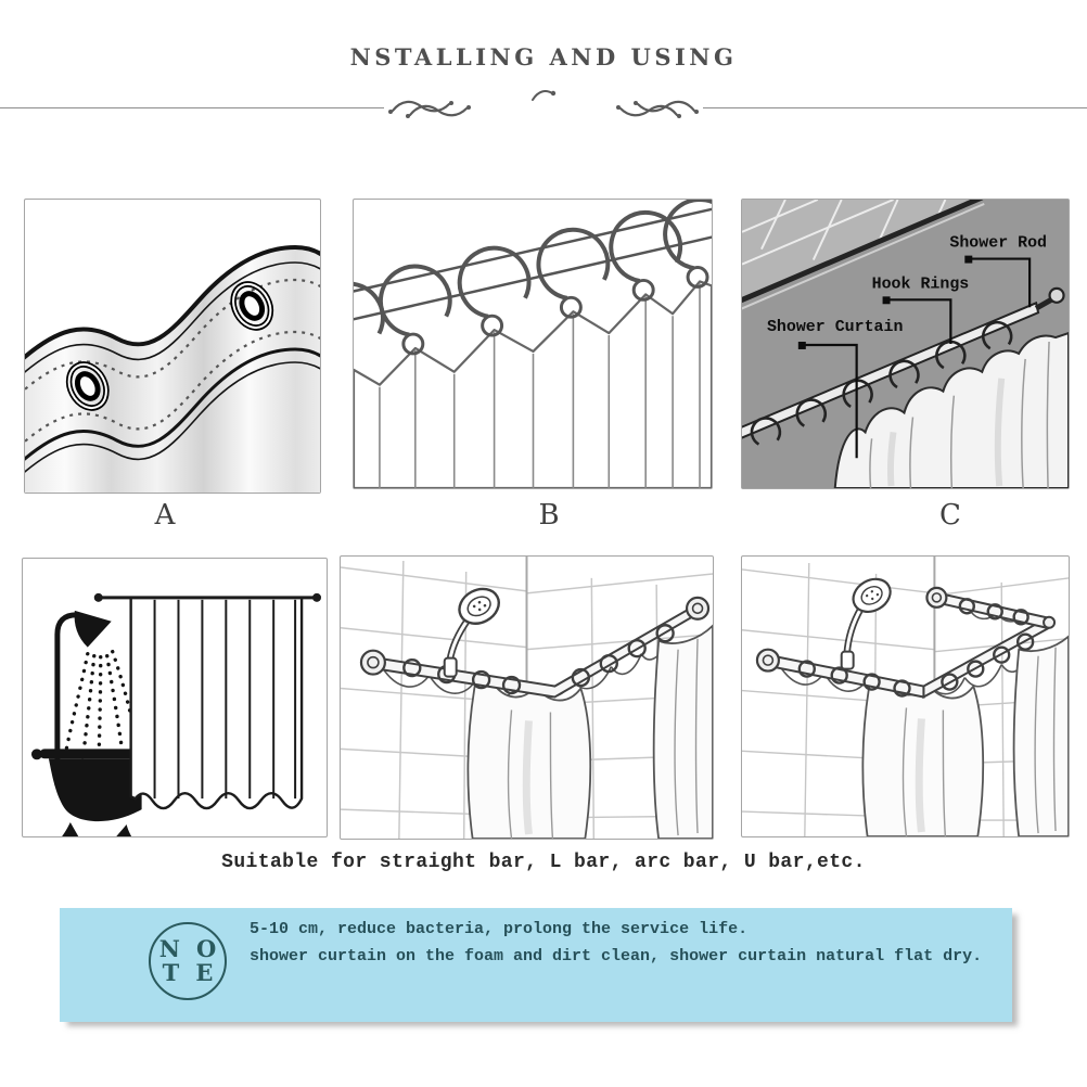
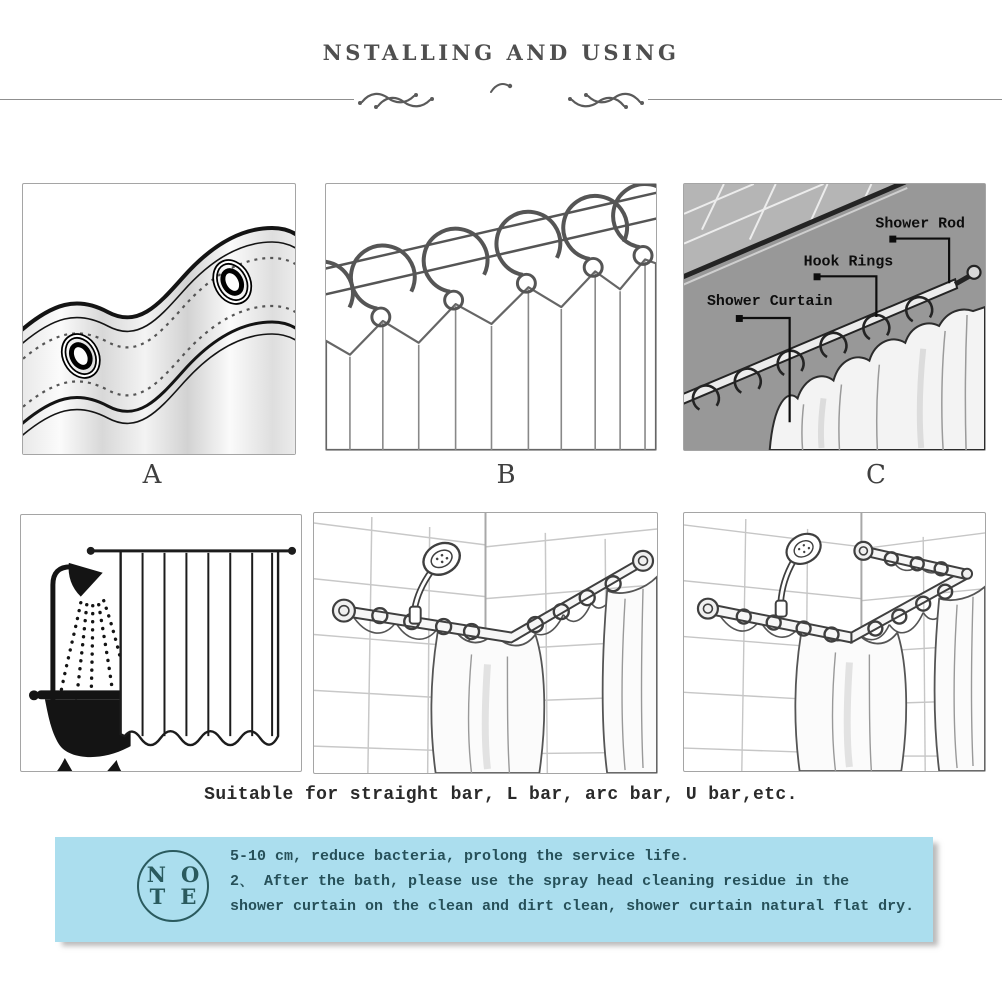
  NSTALLING AND USING
  Shower Rod
  Hook Rings
  Shower Curtain
  A
  B
  C
  Suitable for straight bar, L bar, arc bar, U bar,etc.
  N
  O
  T
  E
  5-10 cm, reduce bacteria, prolong the service life.
+ 2、 After the bath, please use the spray head cleaning residue in the
- shower curtain on the foam and dirt clean, shower curtain natural flat dry.
+ shower curtain on the clean and dirt clean, shower curtain natural flat dry.
